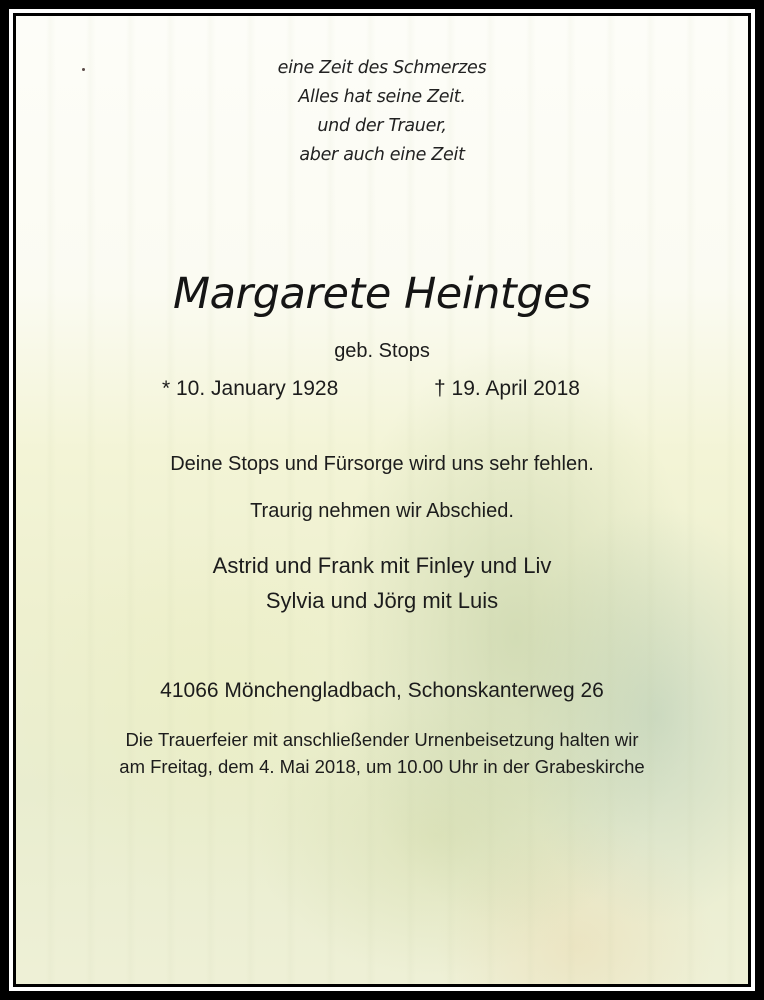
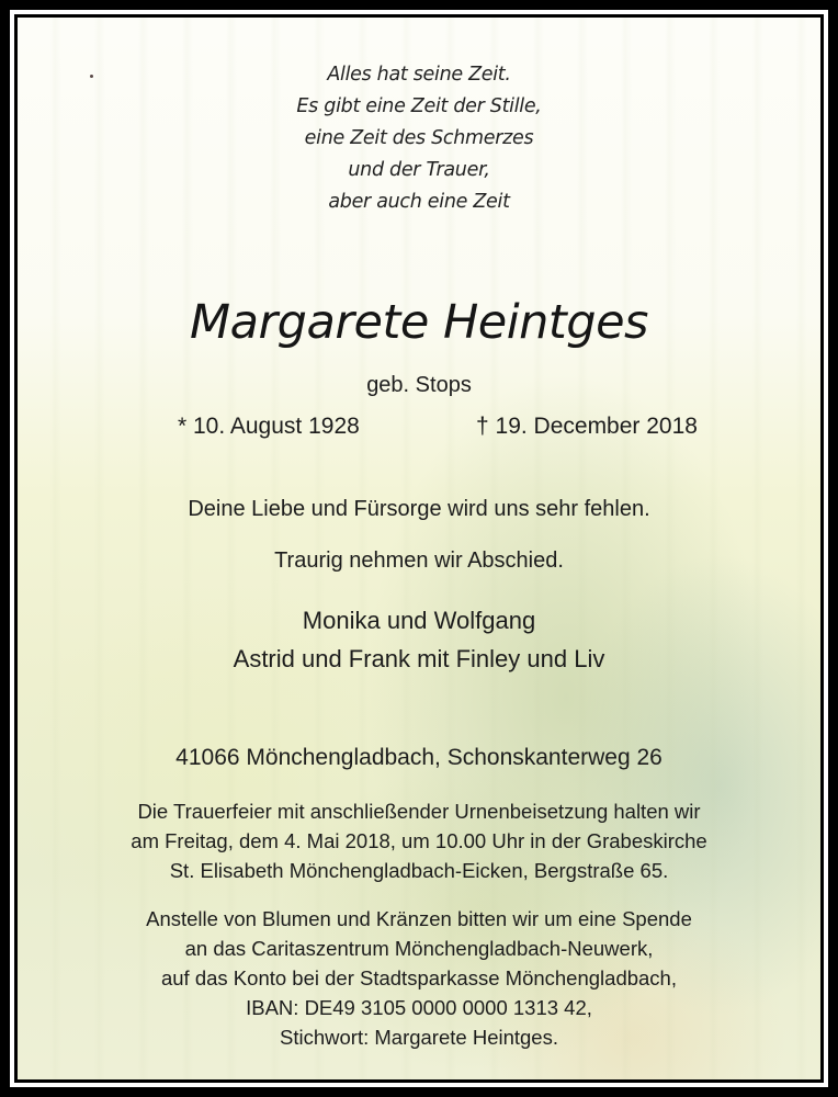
- eine Zeit des Schmerzes
+ Alles hat seine Zeit.
+ Es gibt eine Zeit der Stille,
- Alles hat seine Zeit.
+ eine Zeit des Schmerzes
  und der Trauer,
  aber auch eine Zeit
  Margarete Heintges
  geb. Stops
- * 10. January 1928
+ * 10. August 1928
- † 19. April 2018
+ † 19. December 2018
- Deine Stops und Fürsorge wird uns sehr fehlen.
+ Deine Liebe und Fürsorge wird uns sehr fehlen.
  Traurig nehmen wir Abschied.
+ Monika und Wolfgang
  Astrid und Frank mit Finley und Liv
- Sylvia und Jörg mit Luis
  41066 Mönchengladbach, Schonskanterweg 26
  Die Trauerfeier mit anschließender Urnenbeisetzung halten wir
  am Freitag, dem 4. Mai 2018, um 10.00 Uhr in der Grabeskirche
+ St. Elisabeth Mönchengladbach-Eicken, Bergstraße 65.
+ Anstelle von Blumen und Kränzen bitten wir um eine Spende
+ an das Caritaszentrum Mönchengladbach-Neuwerk,
+ auf das Konto bei der Stadtsparkasse Mönchengladbach,
+ IBAN: DE49 3105 0000 0000 1313 42,
+ Stichwort: Margarete Heintges.
